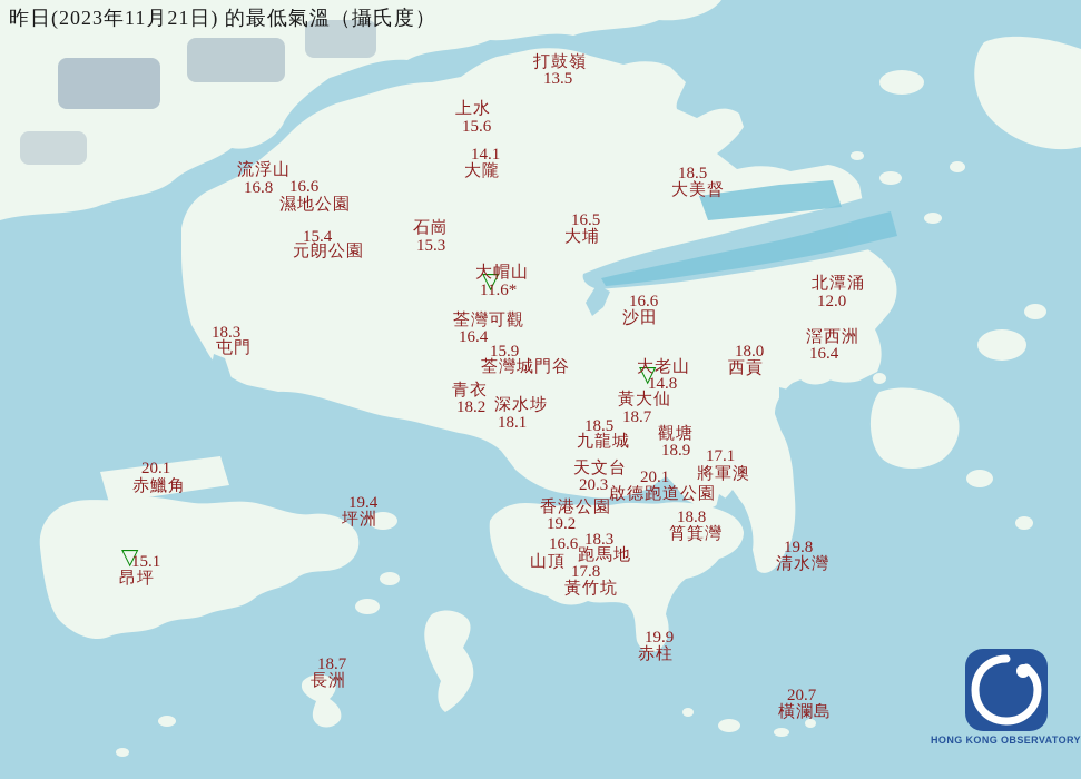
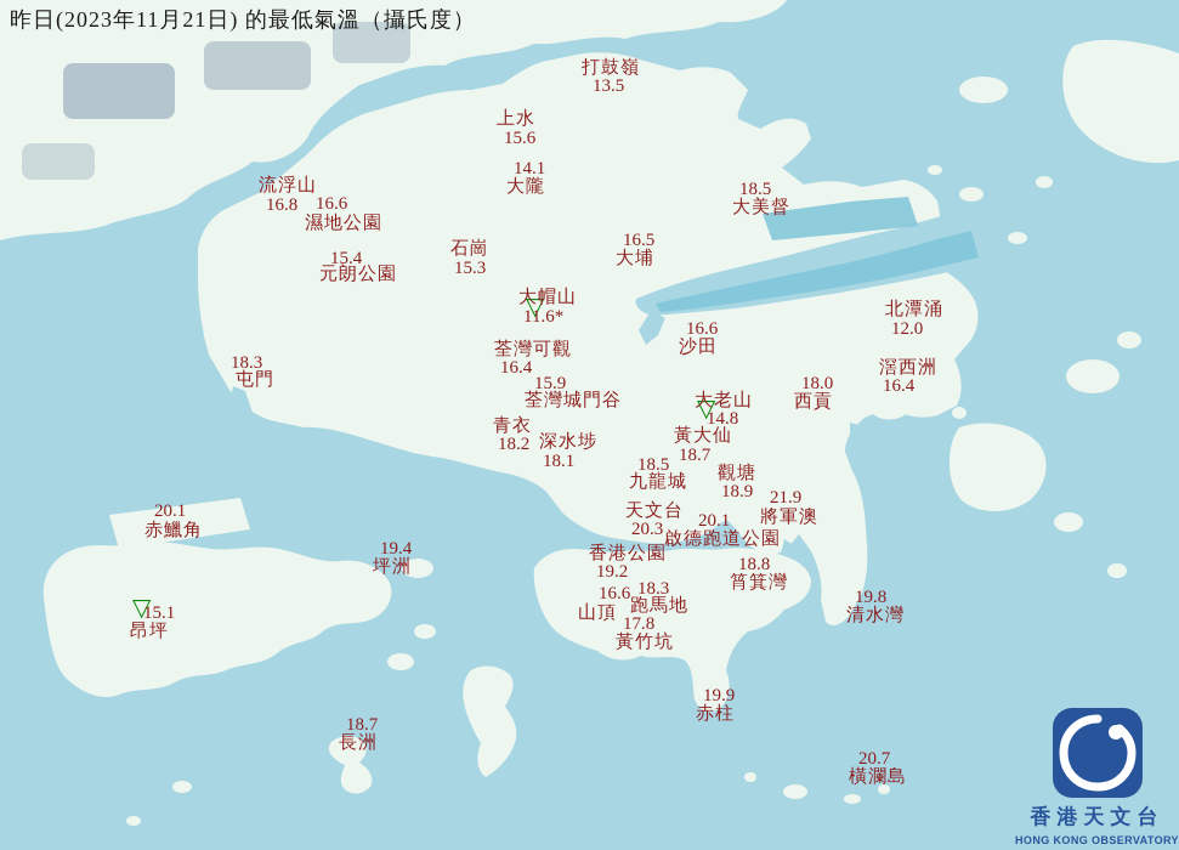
  昨日(2023年11月21日) 的最低氣溫（攝氏度）
  13.5
  打鼓嶺
  15.6
  上水
  14.1
  大隴
  16.8
  流浮山
  16.6
  濕地公園
  18.5
  大美督
  15.4
  元朗公園
  15.3
  石崗
  16.5
  大埔
  ▽
  11.6*
  大帽山
  12.0
  北潭涌
  16.4
  荃灣可觀
  16.6
  沙田
  18.3
  屯門
  16.4
  滘西洲
  18.0
  西貢
  15.9
  荃灣城門谷
  ▽
  14.8
  大老山
  18.2
  青衣
  18.1
  深水埗
  18.7
  黃大仙
  18.5
  九龍城
  18.9
  觀塘
  20.3
  天文台
- 17.1
+ 21.9
  將軍澳
  20.1
  啟德跑道公園
  20.1
  赤鱲角
  19.4
  坪洲
  19.2
  香港公園
  18.8
  筲箕灣
  ▽
  15.1
  昂坪
  16.6
  山頂
  18.3
  跑馬地
  17.8
  黃竹坑
  19.8
  清水灣
  19.9
  赤柱
  18.7
  長洲
  20.7
  橫瀾島
+ 香港天文台
  HONG KONG OBSERVATORY
